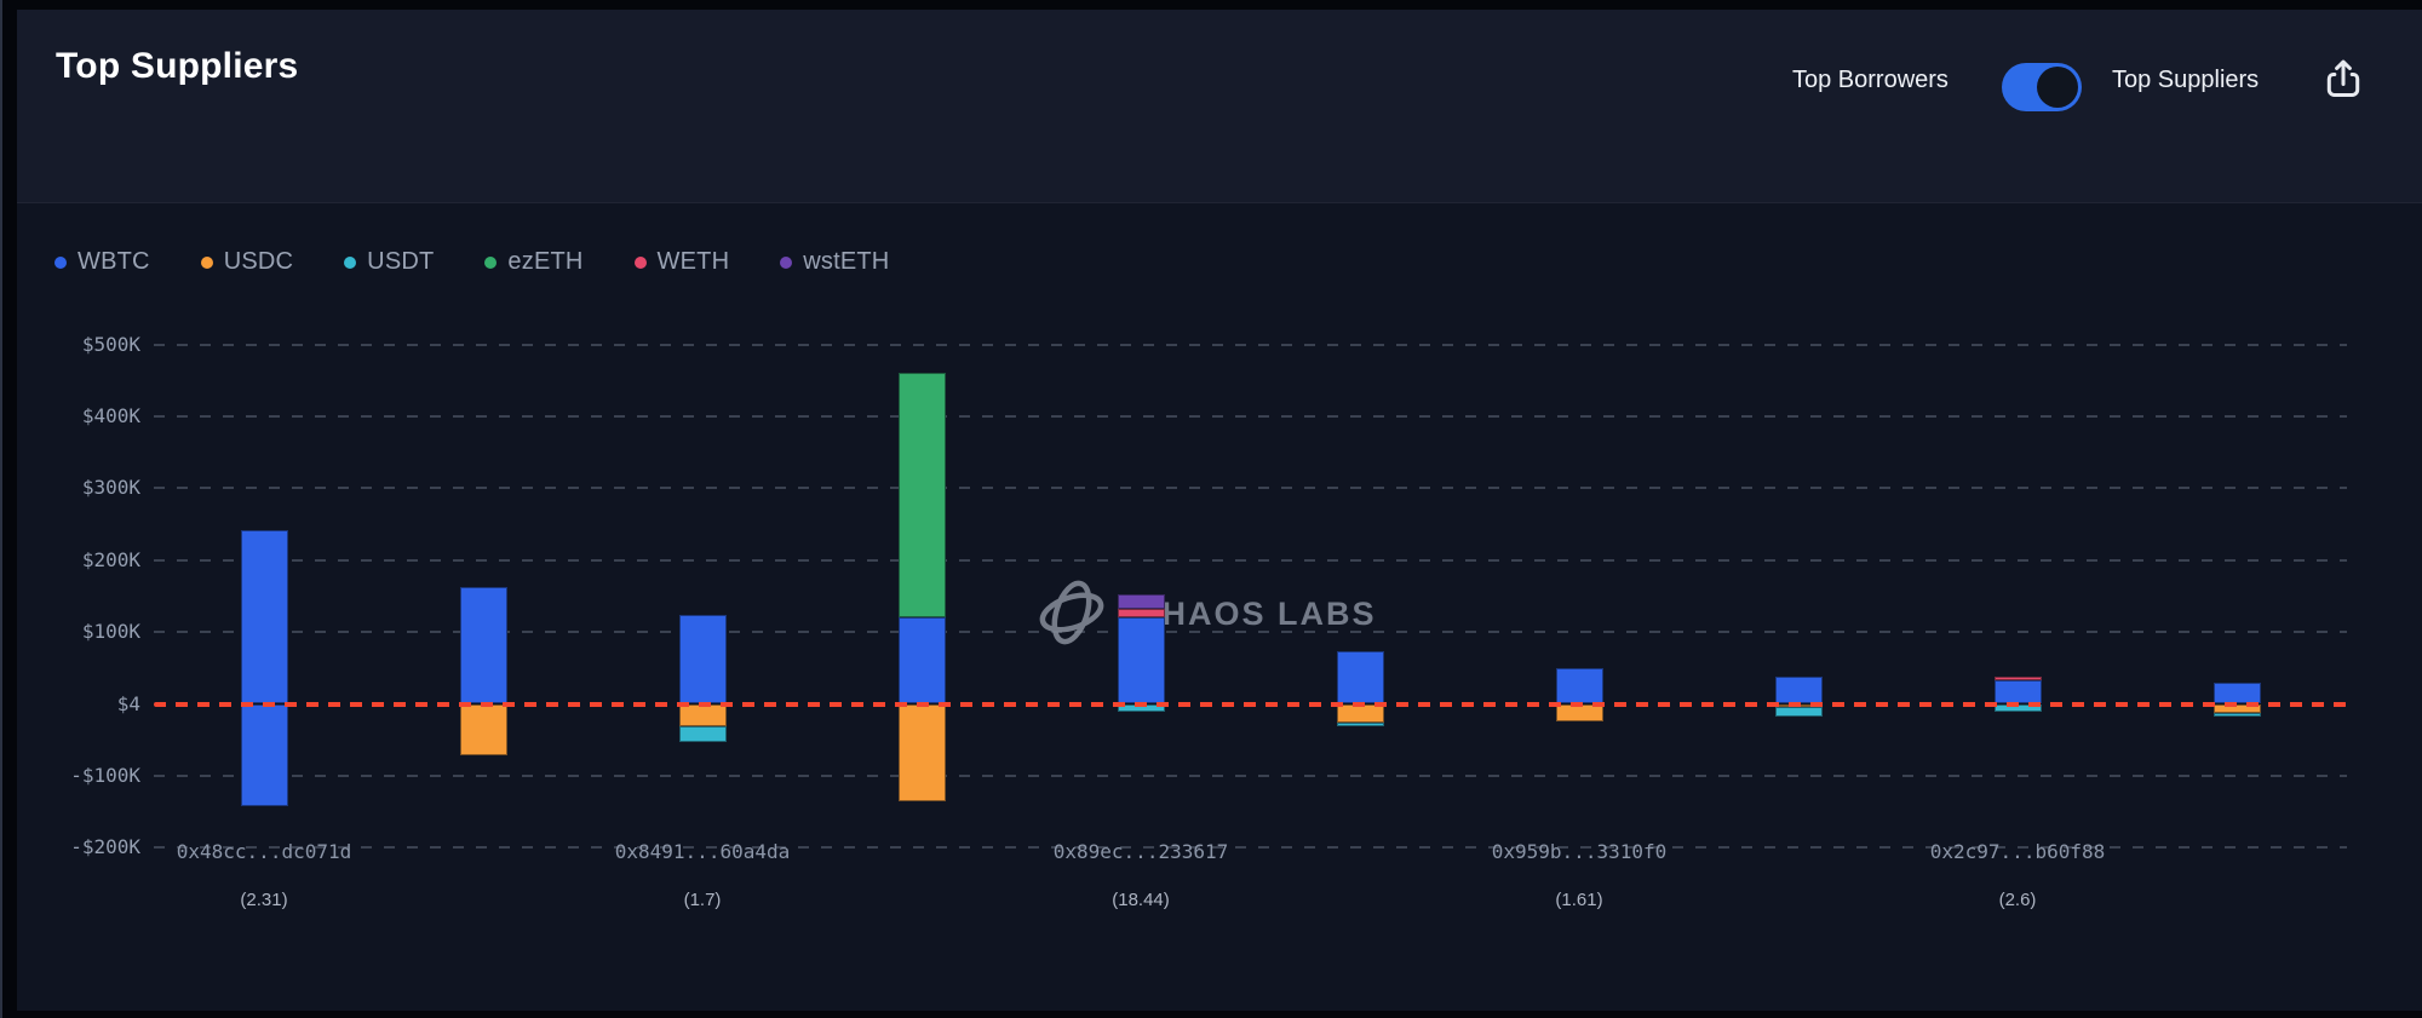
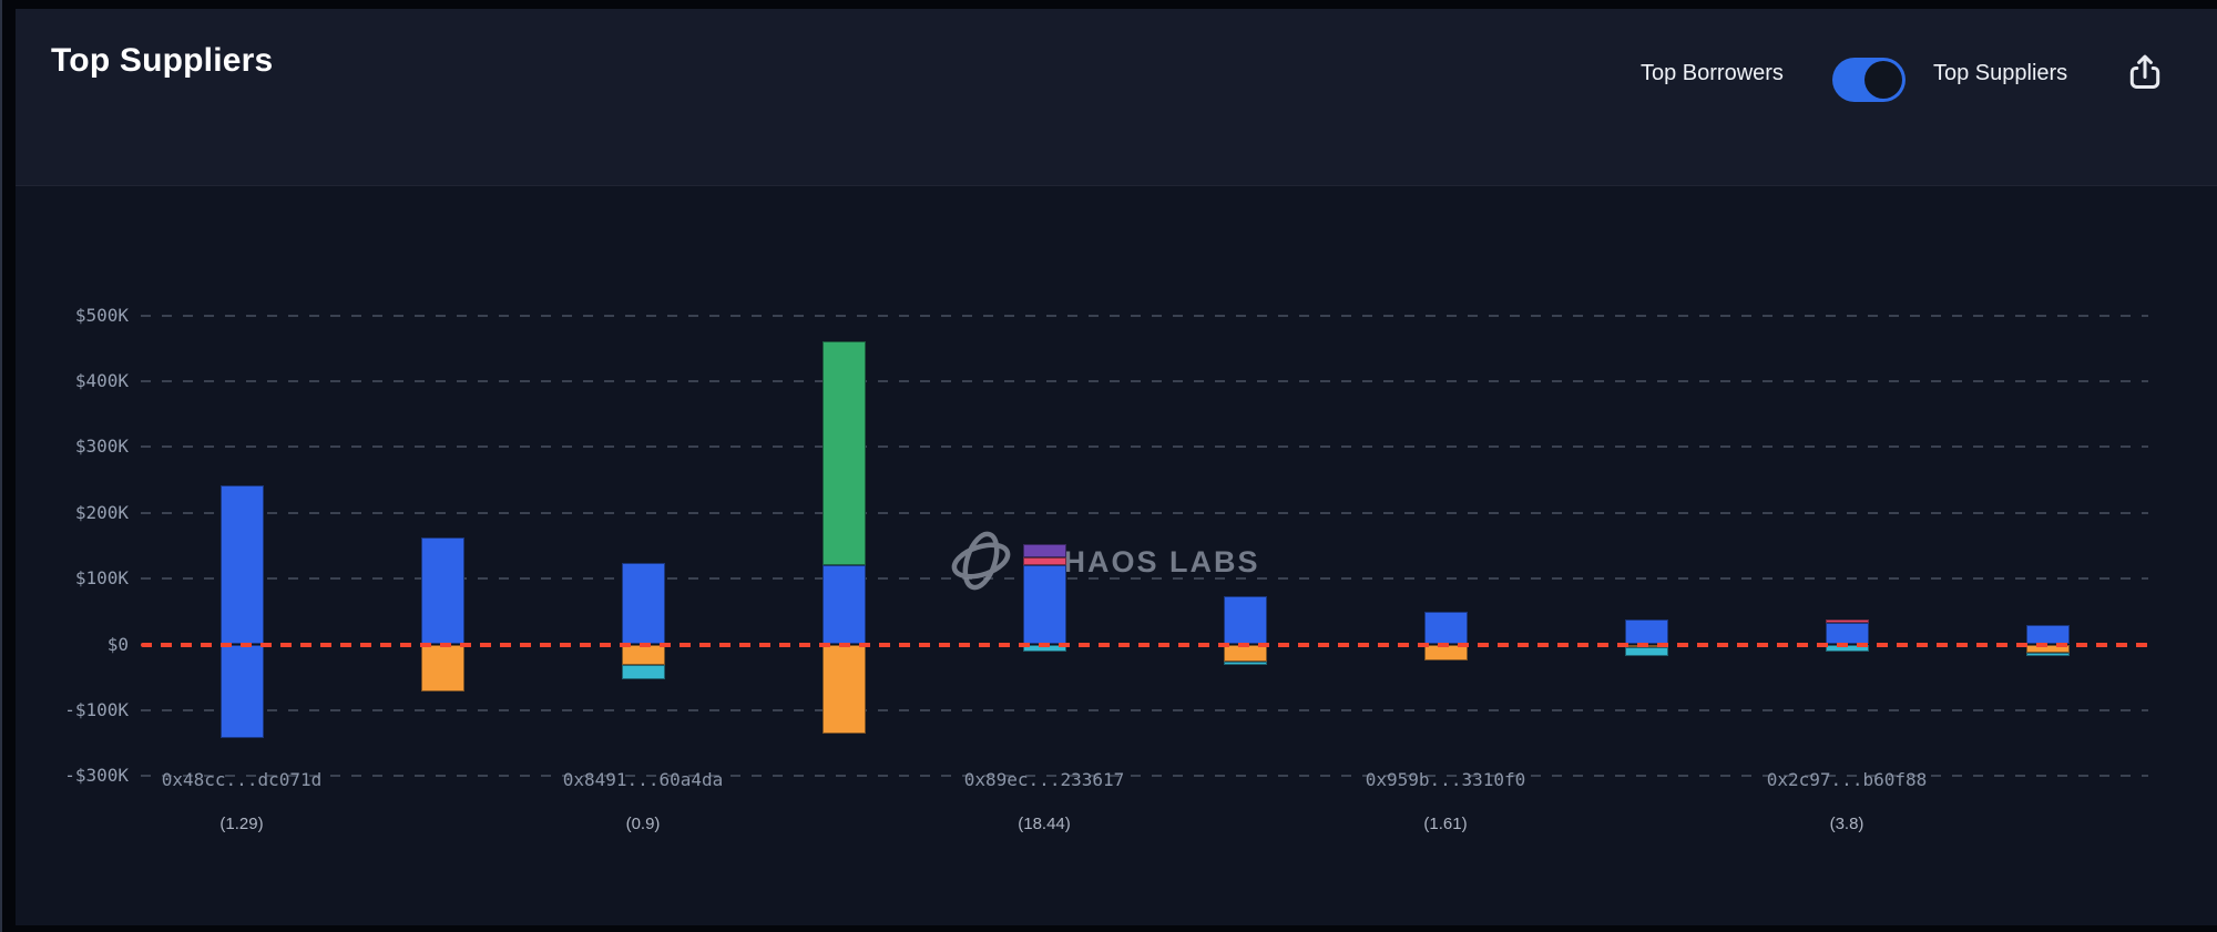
  Top Suppliers
  Top Borrowers
  Top Suppliers
- WBTC
- USDC
- USDT
- ezETH
- WETH
- wstETH
  HAOS LABS
  $500K
  $400K
  $300K
  $200K
  $100K
- $4
+ $0
  -$100K
- -$200K
+ -$300K
  0x48cc...dc071d
- (2.31)
+ (1.29)
  0x8491...60a4da
- (1.7)
+ (0.9)
  0x89ec...233617
  (18.44)
  0x959b...3310f0
  (1.61)
  0x2c97...b60f88
- (2.6)
+ (3.8)
